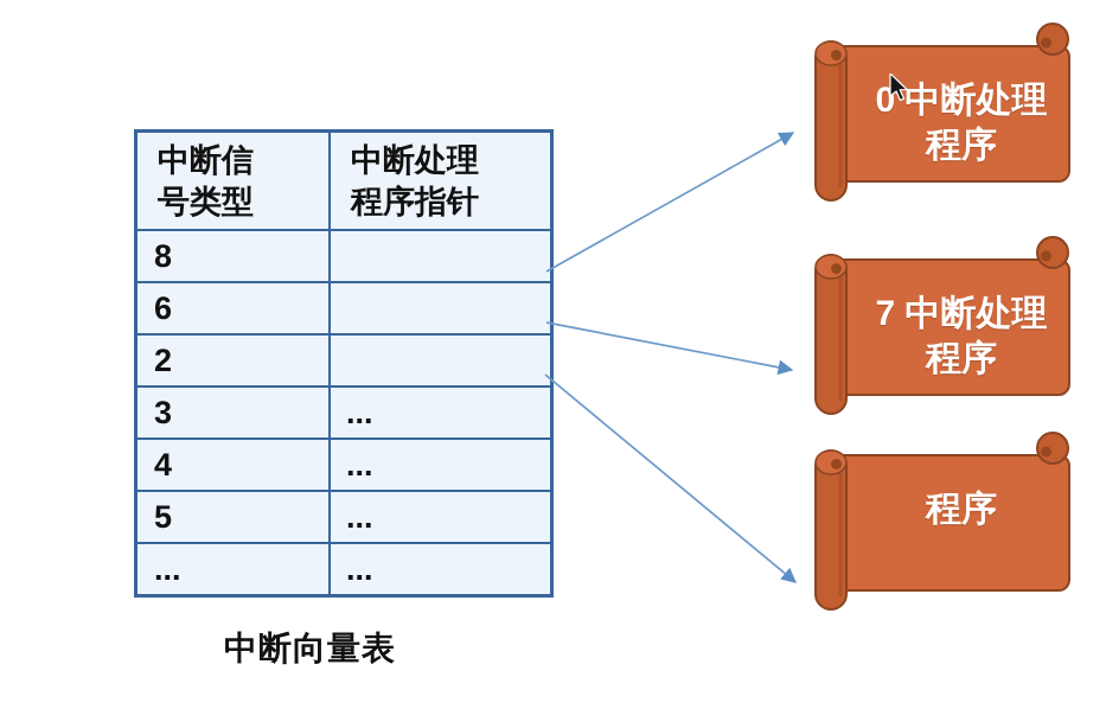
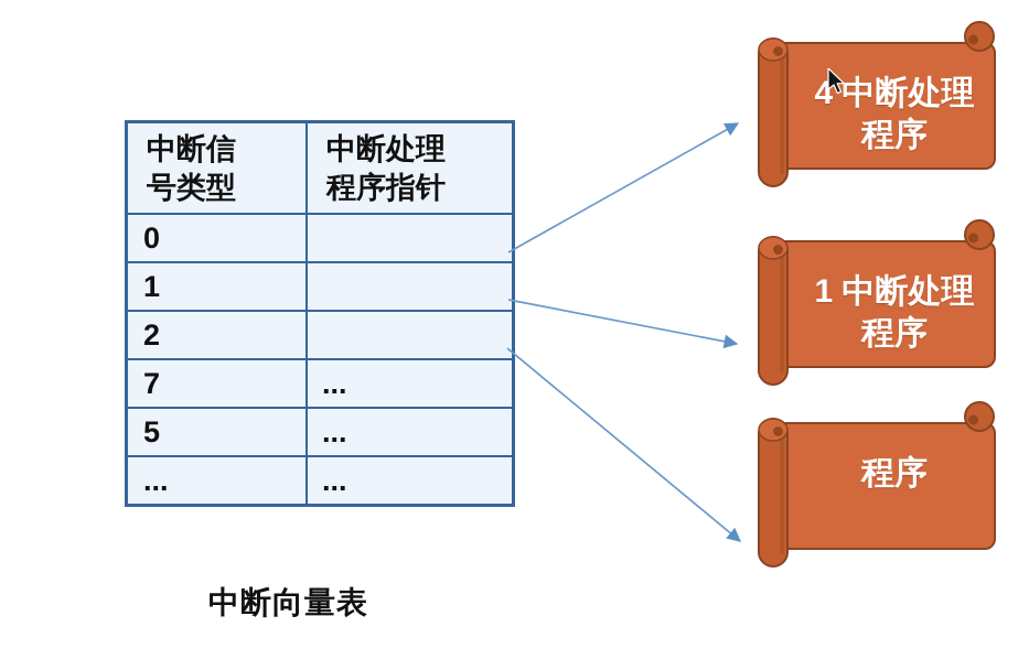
  中断信 号类型	中断处理 程序指针
- 8
+ 0
- 6
+ 1
  2
- 3	...
- 4	...
+ 7	...
  5	...
  ...	...
  中断向量表
- 0 中断处理
+ 4 中断处理
  程序
- 7 中断处理
+ 1 中断处理
  程序
  程序
